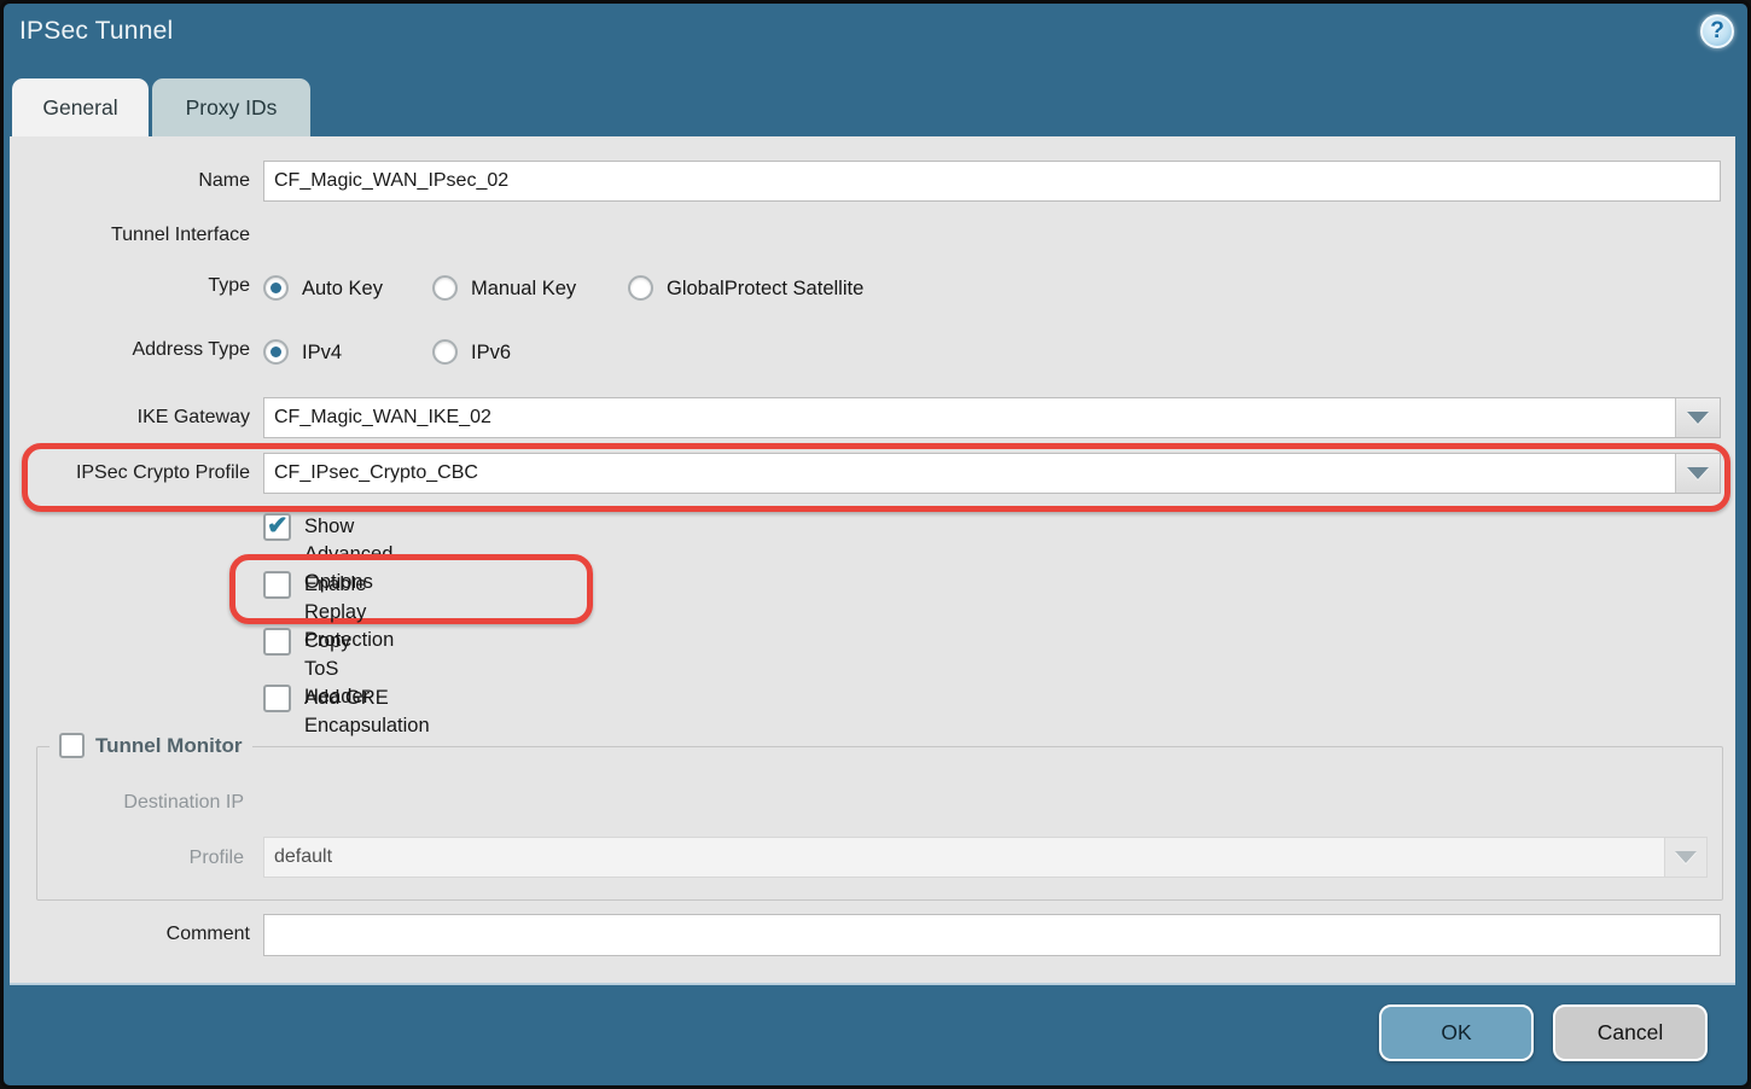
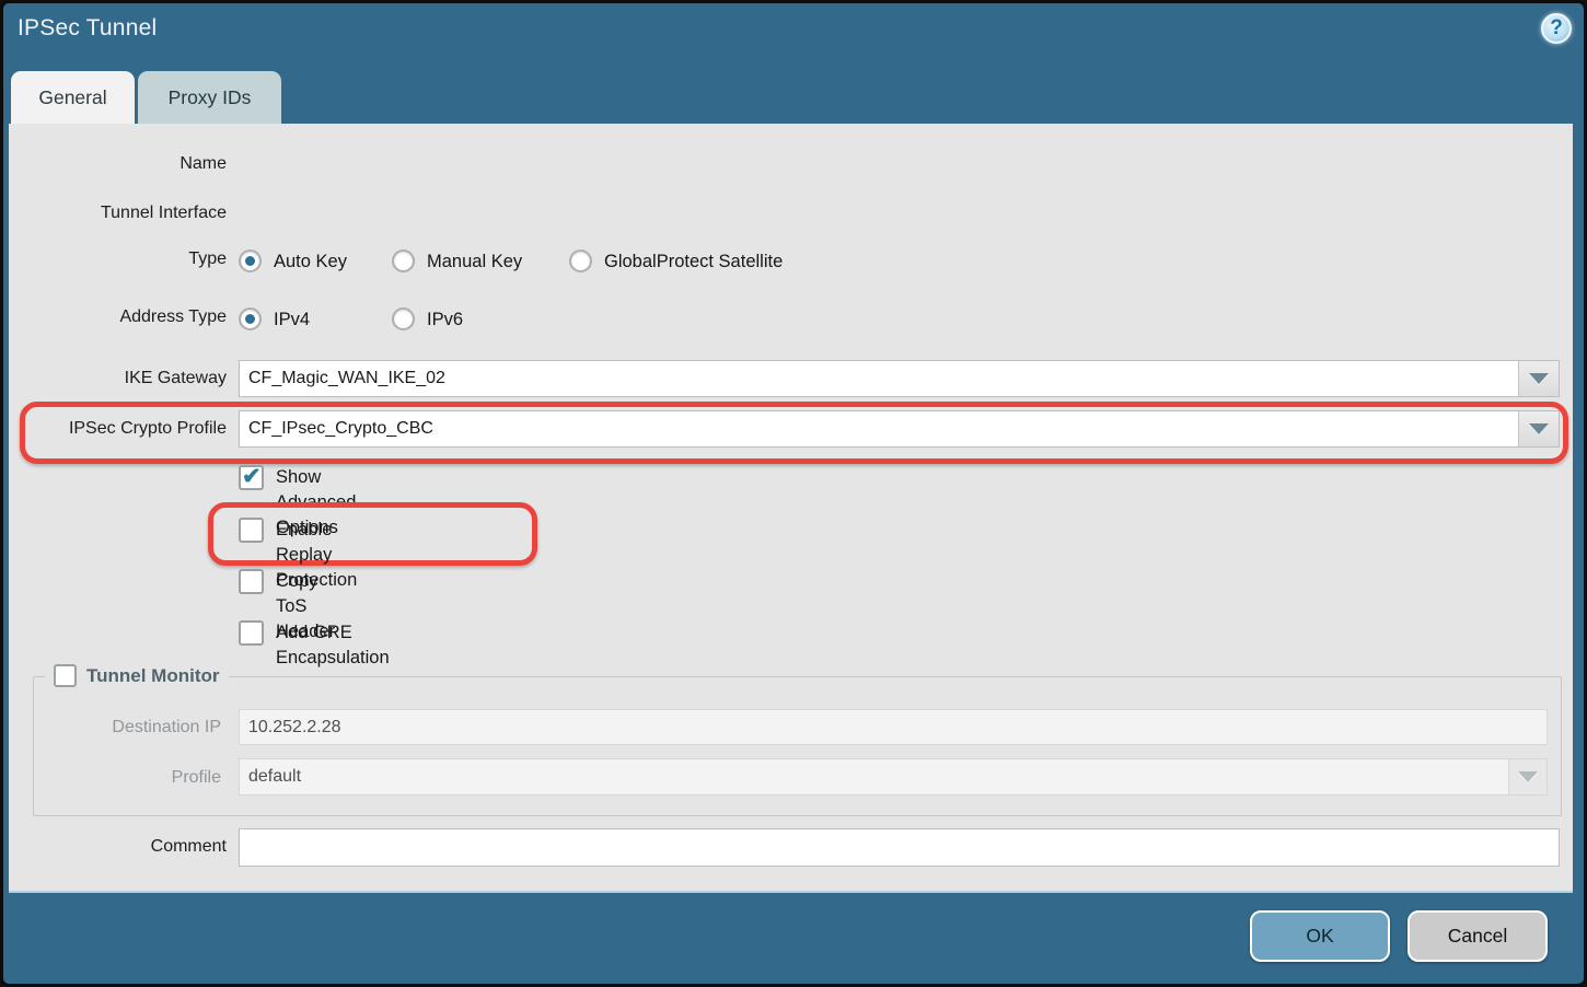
  IPSec Tunnel
  ?
  General
  Proxy IDs
  Name
- CF_Magic_WAN_IPsec_02
  Tunnel Interface
  Type
  Auto Key
  Manual Key
  GlobalProtect Satellite
  Address Type
  IPv4
  IPv6
  IKE Gateway
  CF_Magic_WAN_IKE_02
  IPSec Crypto Profile
  CF_IPsec_Crypto_CBC
  Show Advanced Options
  Enable Replay Protection
  Copy ToS Header
  Add GRE Encapsulation
  Tunnel Monitor
  Destination IP
+ 10.252.2.28
  Profile
  default
  Comment
  OK
  Cancel
